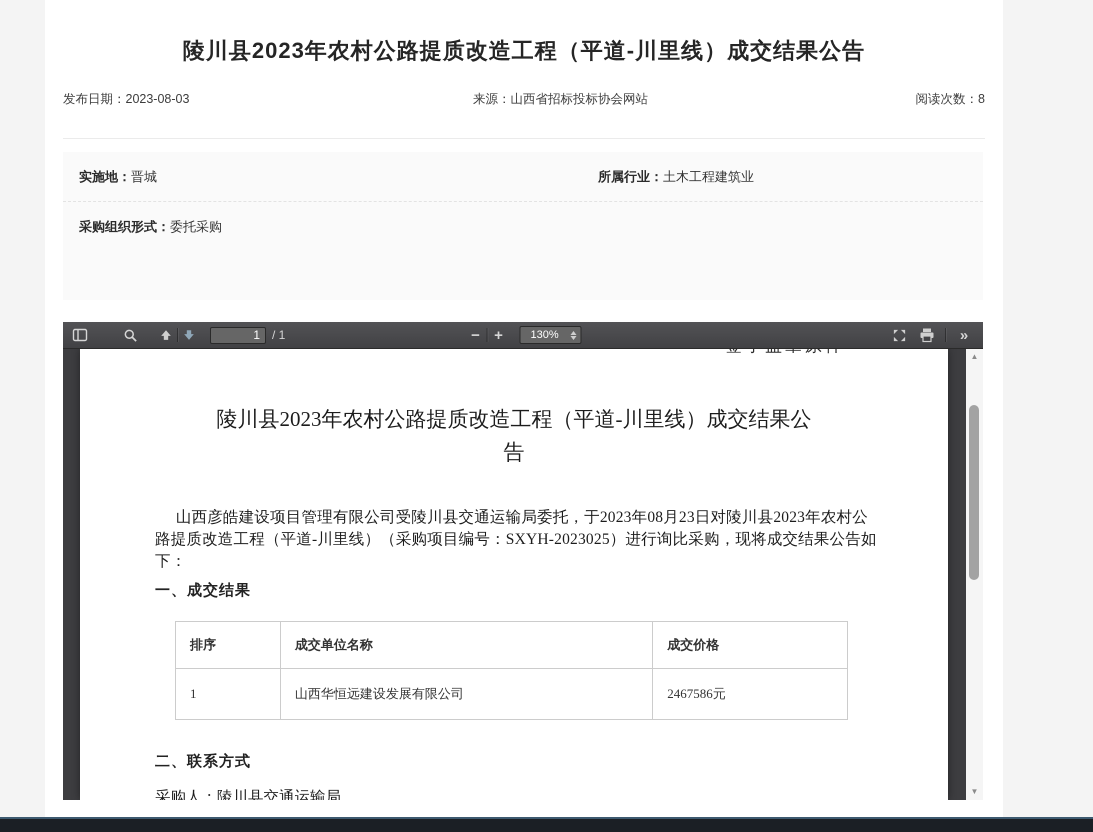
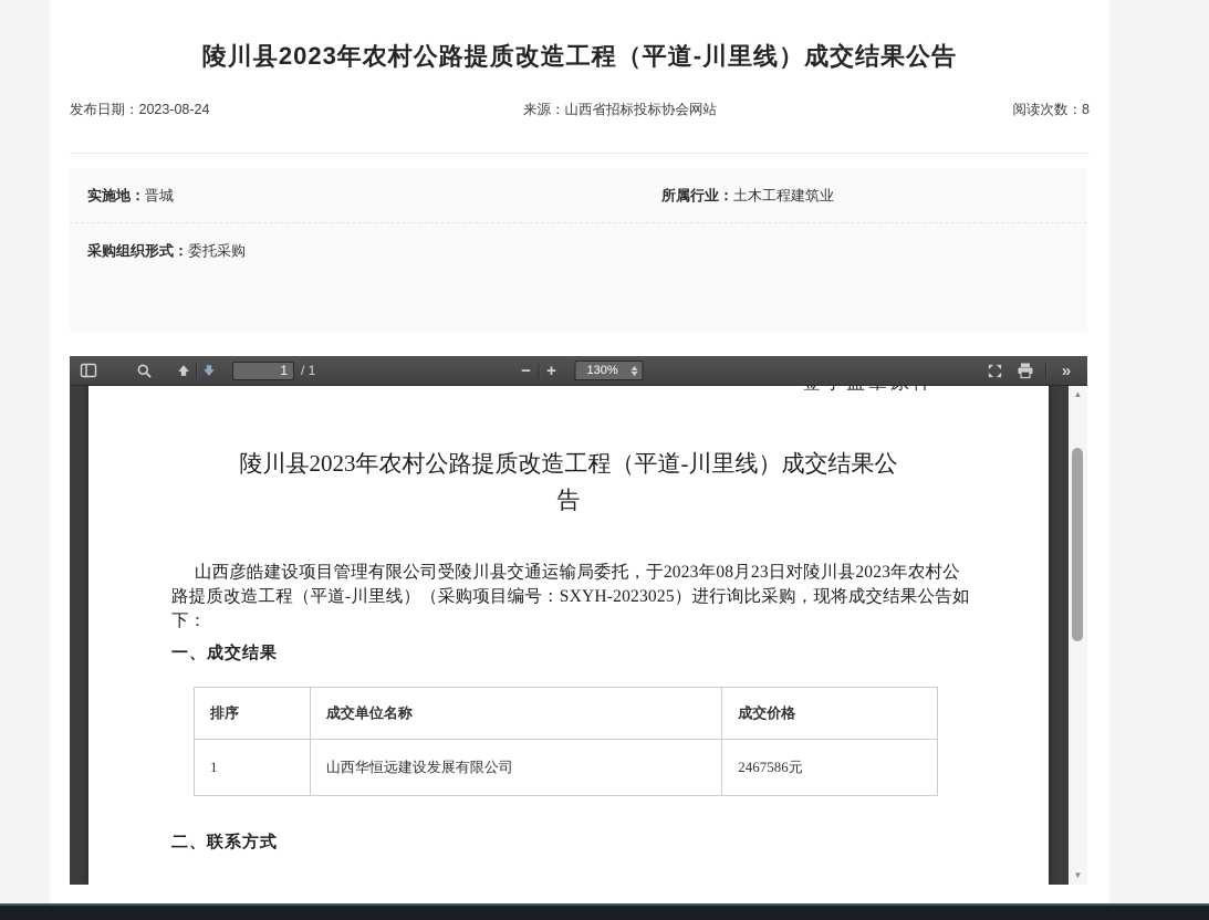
  陵川县2023年农村公路提质改造工程（平道-川里线）成交结果公告
- 发布日期：2023-08-03
+ 发布日期：2023-08-24
  来源：山西省招标投标协会网站
  阅读次数：8
  实施地：晋城
  所属行业：土木工程建筑业
  采购组织形式：委托采购
  1
  / 1
  −
  +
  130%
  »
  陵川县2023年农村公路提质改造工程（平道-川里线）成交结果公告
  山西彦皓建设项目管理有限公司受陵川县交通运输局委托，于2023年08月23日对陵川县2023年农村公路提质改造工程（平道-川里线）（采购项目编号：SXYH-2023025）进行询比采购，现将成交结果公告如下：
  一、成交结果
  排序	成交单位名称	成交价格
  1	山西华恒远建设发展有限公司	2467586元
  二、联系方式
- 采购人：陵川县交通运输局
  ▲
  ▼
